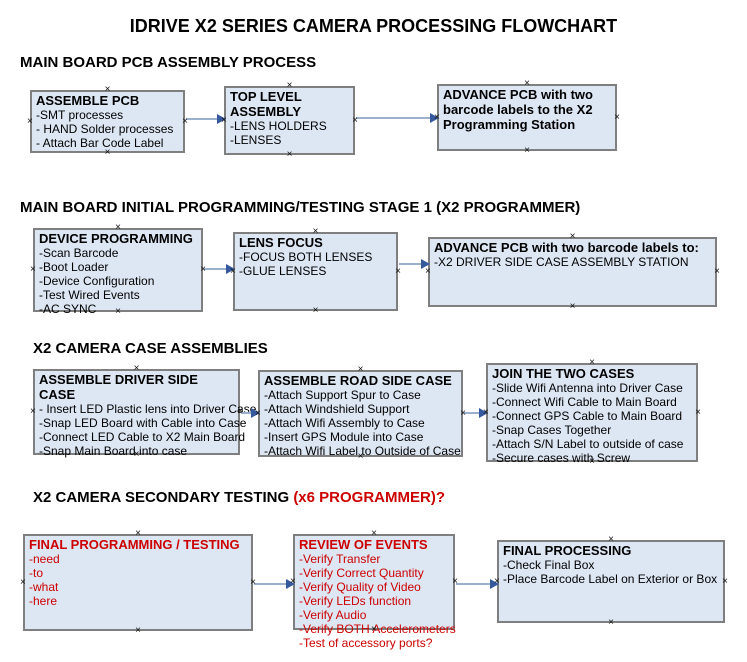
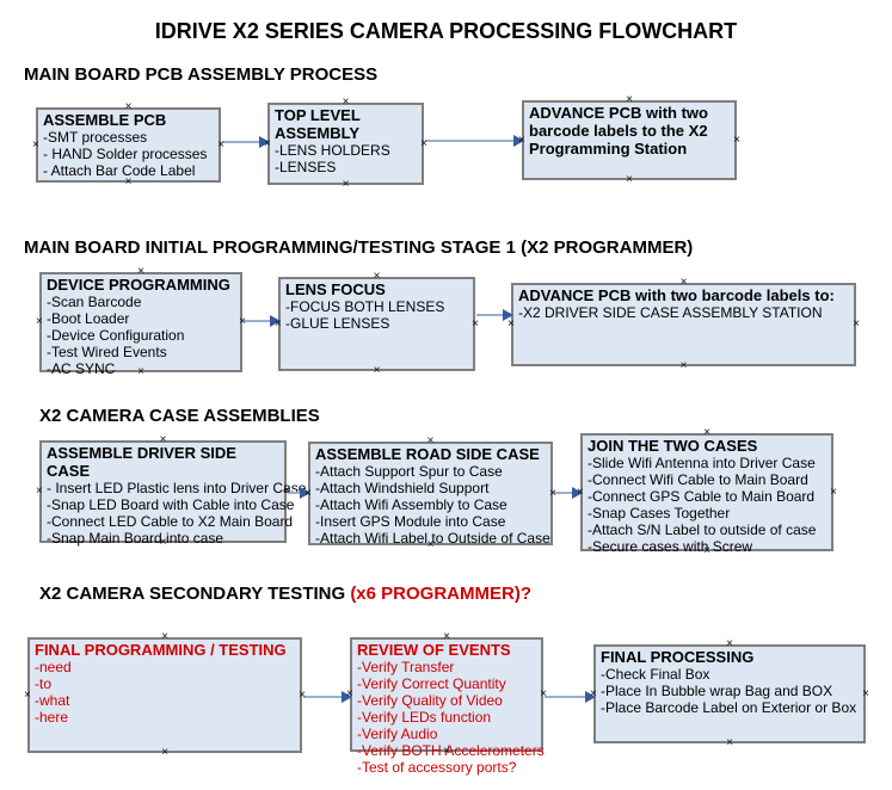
  IDRIVE X2 SERIES CAMERA PROCESSING FLOWCHART
  MAIN BOARD PCB ASSEMBLY PROCESS
  ×
  ×
  ×
  ×
  ASSEMBLE PCB
  -SMT processes
  - HAND Solder processes
  - Attach Bar Code Label
  ×
  ×
  ×
  ×
  TOP LEVEL ASSEMBLY
  -LENS HOLDERS
  -LENSES
  ×
  ×
  ×
  ×
  ADVANCE PCB with two barcode labels to the X2 Programming Station
  MAIN BOARD INITIAL PROGRAMMING/TESTING STAGE 1 (X2 PROGRAMMER)
  ×
  ×
  ×
  ×
  DEVICE PROGRAMMING
  -Scan Barcode
  -Boot Loader
  -Device Configuration
  -Test Wired Events
  -AC SYNC
  ×
  ×
  ×
  ×
  LENS FOCUS
  -FOCUS BOTH LENSES
  -GLUE LENSES
  ×
  ×
  ×
  ×
  ADVANCE PCB with two barcode labels to:
  -X2 DRIVER SIDE CASE ASSEMBLY STATION
  X2 CAMERA CASE ASSEMBLIES
  ×
  ×
  ×
  ×
  ASSEMBLE DRIVER SIDE CASE
  - Insert LED Plastic lens into Driver Cs
  -Snap LED Board with Cable into Case
  -Connect LED Cable to X2 Main Board
  -Snap Main Board into case
  ×
  ×
  ×
  ×
  ASSEMBLE ROAD SIDE CASE
  -Attach Support Spur to Case
  -Attach Windshield Support
  -Attach Wifi Assembly to Case
  -Insert GPS Module into Case
  -Attach Wifi Label to Outside of Case
  ×
  ×
  ×
  ×
  JOIN THE TWO CASES
  -Slide Wifi Antenna into Driver Case
  -Connect Wifi Cable to Main Board
  -Connect GPS Cable to Main Board
  -Snap Cases Together
  -Attach S/N Label to outside of case
  -Secure cases with Screw
  X2 CAMERA SECONDARY TESTING (x6 PROGRAMMER)?
  ×
  ×
  ×
  ×
  FINAL PROGRAMMING / TESTING
  -need
  -to
  -what
  -here
  ×
  ×
  ×
  ×
  REVIEW OF EVENTS
  -Verify Transfer
  -Verify Correct Quantity
  -Verify Quality of Video
  -Verify LEDs function
  -Verify Audio
  -Verify BOTH Accelerometers
  -Test of accessory ports?
  ×
  ×
  ×
  ×
  FINAL PROCESSING
  -Check Final Box
+ -Place In Bubble wrap Bag and BOX
  -Place Barcode Label on Exterior or Box
